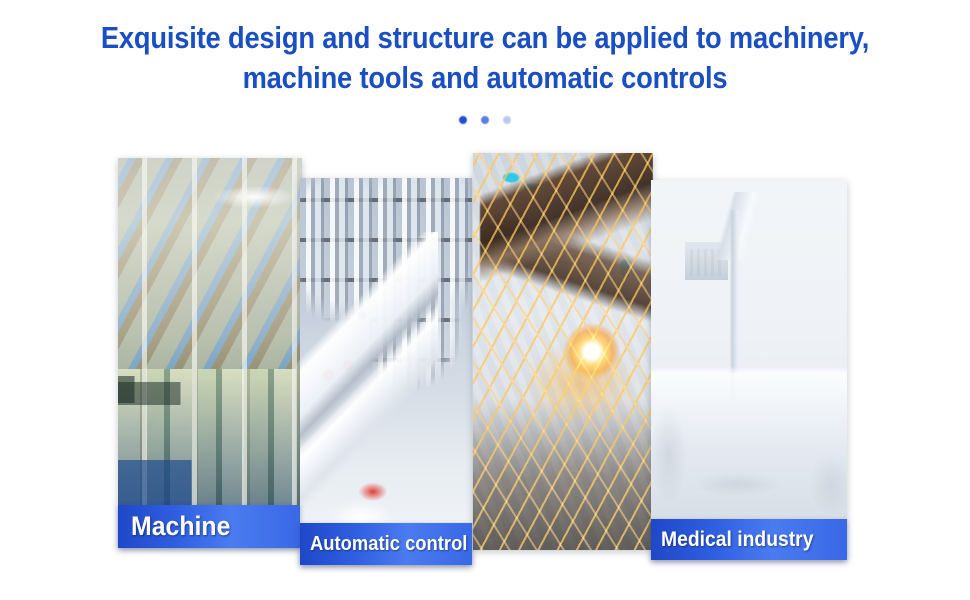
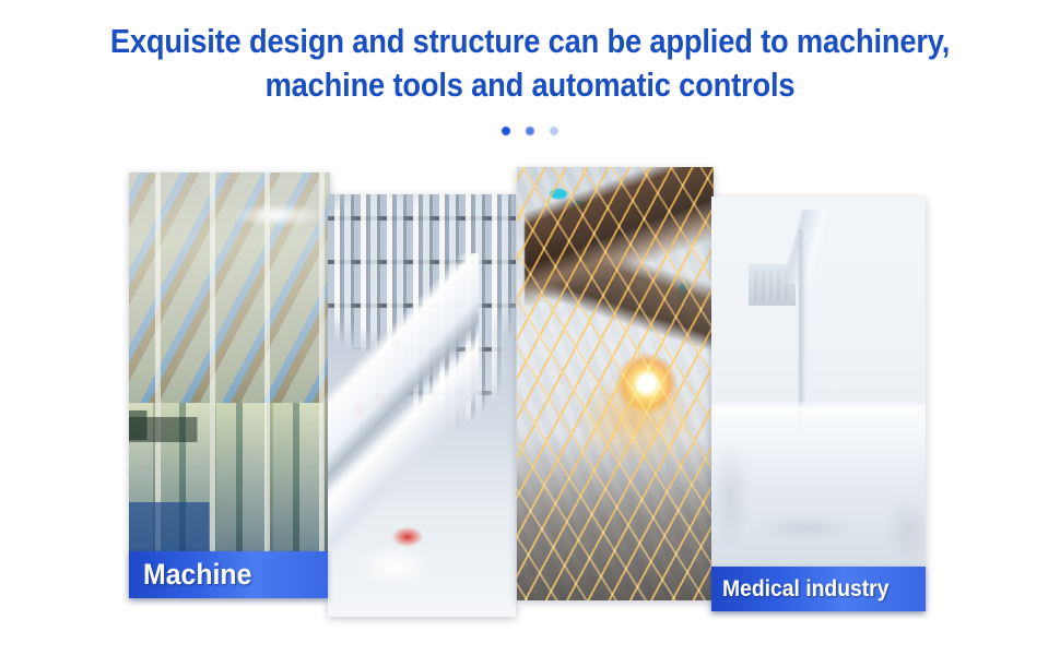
  Exquisite design and structure can be applied to machinery,
  machine tools and automatic controls
  Machine
- Automatic control
  Medical industry
